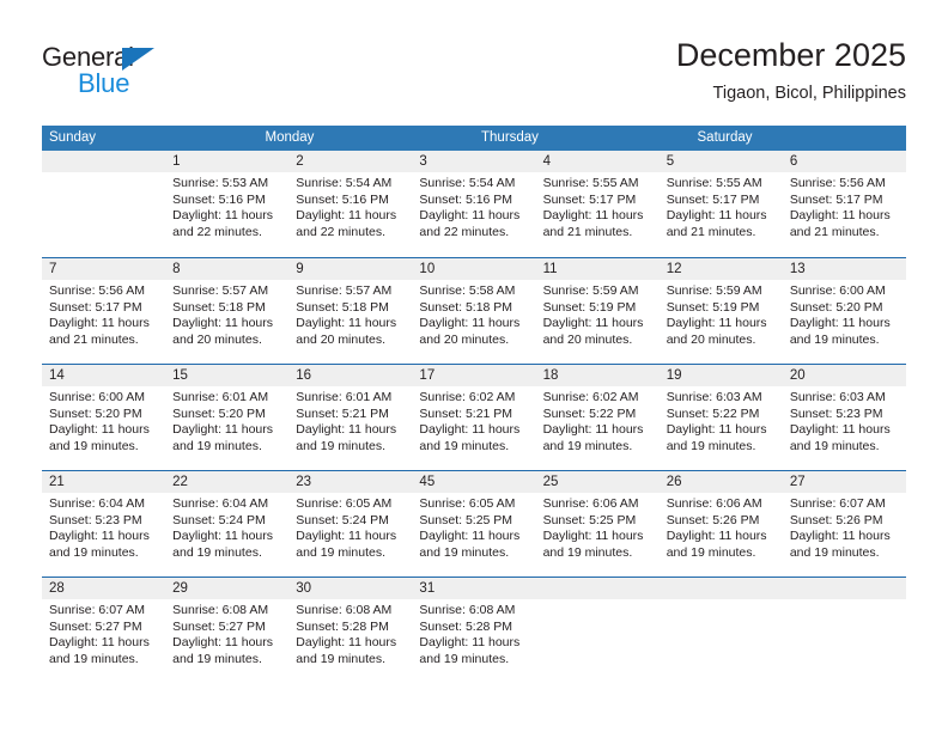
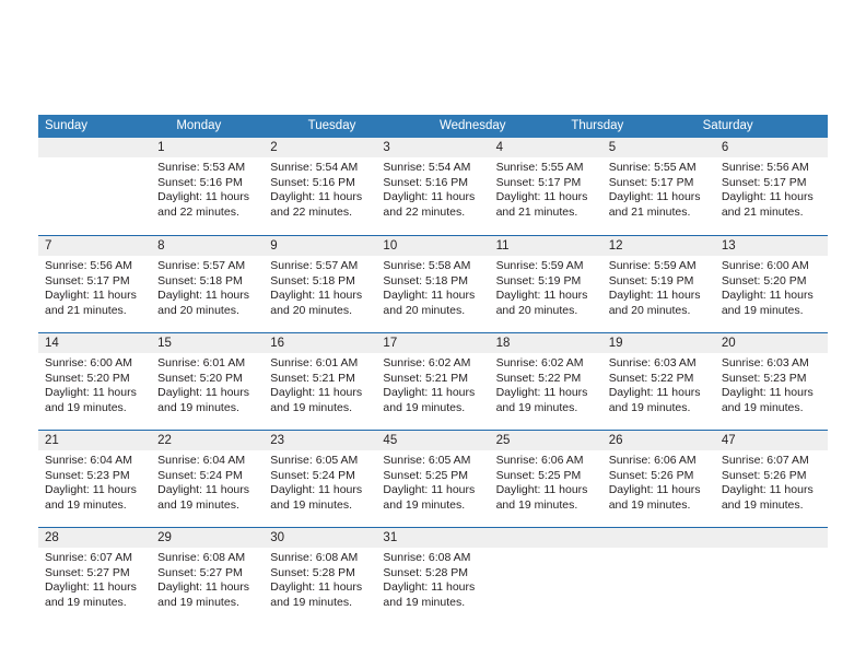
- General
- Blue
- December 2025
- Tigaon, Bicol, Philippines
  Sunday
  Monday
+ Tuesday
+ Wednesday
  Thursday
  Saturday
  1
  Sunrise: 5:53 AM
  Sunset: 5:16 PM
  Daylight: 11 hours
  and 22 minutes.
  2
  Sunrise: 5:54 AM
  Sunset: 5:16 PM
  Daylight: 11 hours
  and 22 minutes.
  3
  Sunrise: 5:54 AM
  Sunset: 5:16 PM
  Daylight: 11 hours
  and 22 minutes.
  4
  Sunrise: 5:55 AM
  Sunset: 5:17 PM
  Daylight: 11 hours
  and 21 minutes.
  5
  Sunrise: 5:55 AM
  Sunset: 5:17 PM
  Daylight: 11 hours
  and 21 minutes.
  6
  Sunrise: 5:56 AM
  Sunset: 5:17 PM
  Daylight: 11 hours
  and 21 minutes.
  7
  Sunrise: 5:56 AM
  Sunset: 5:17 PM
  Daylight: 11 hours
  and 21 minutes.
  8
  Sunrise: 5:57 AM
  Sunset: 5:18 PM
  Daylight: 11 hours
  and 20 minutes.
  9
  Sunrise: 5:57 AM
  Sunset: 5:18 PM
  Daylight: 11 hours
  and 20 minutes.
  10
  Sunrise: 5:58 AM
  Sunset: 5:18 PM
  Daylight: 11 hours
  and 20 minutes.
  11
  Sunrise: 5:59 AM
  Sunset: 5:19 PM
  Daylight: 11 hours
  and 20 minutes.
  12
  Sunrise: 5:59 AM
  Sunset: 5:19 PM
  Daylight: 11 hours
  and 20 minutes.
  13
  Sunrise: 6:00 AM
  Sunset: 5:20 PM
  Daylight: 11 hours
  and 19 minutes.
  14
  Sunrise: 6:00 AM
  Sunset: 5:20 PM
  Daylight: 11 hours
  and 19 minutes.
  15
  Sunrise: 6:01 AM
  Sunset: 5:20 PM
  Daylight: 11 hours
  and 19 minutes.
  16
  Sunrise: 6:01 AM
  Sunset: 5:21 PM
  Daylight: 11 hours
  and 19 minutes.
  17
  Sunrise: 6:02 AM
  Sunset: 5:21 PM
  Daylight: 11 hours
  and 19 minutes.
  18
  Sunrise: 6:02 AM
  Sunset: 5:22 PM
  Daylight: 11 hours
  and 19 minutes.
  19
  Sunrise: 6:03 AM
  Sunset: 5:22 PM
  Daylight: 11 hours
  and 19 minutes.
  20
  Sunrise: 6:03 AM
  Sunset: 5:23 PM
  Daylight: 11 hours
  and 19 minutes.
  21
  Sunrise: 6:04 AM
  Sunset: 5:23 PM
  Daylight: 11 hours
  and 19 minutes.
  22
  Sunrise: 6:04 AM
  Sunset: 5:24 PM
  Daylight: 11 hours
  and 19 minutes.
  23
  Sunrise: 6:05 AM
  Sunset: 5:24 PM
  Daylight: 11 hours
  and 19 minutes.
  45
  Sunrise: 6:05 AM
  Sunset: 5:25 PM
  Daylight: 11 hours
  and 19 minutes.
  25
  Sunrise: 6:06 AM
  Sunset: 5:25 PM
  Daylight: 11 hours
  and 19 minutes.
  26
  Sunrise: 6:06 AM
  Sunset: 5:26 PM
  Daylight: 11 hours
  and 19 minutes.
- 27
+ 47
  Sunrise: 6:07 AM
  Sunset: 5:26 PM
  Daylight: 11 hours
  and 19 minutes.
  28
  Sunrise: 6:07 AM
  Sunset: 5:27 PM
  Daylight: 11 hours
  and 19 minutes.
  29
  Sunrise: 6:08 AM
  Sunset: 5:27 PM
  Daylight: 11 hours
  and 19 minutes.
  30
  Sunrise: 6:08 AM
  Sunset: 5:28 PM
  Daylight: 11 hours
  and 19 minutes.
  31
  Sunrise: 6:08 AM
  Sunset: 5:28 PM
  Daylight: 11 hours
  and 19 minutes.
